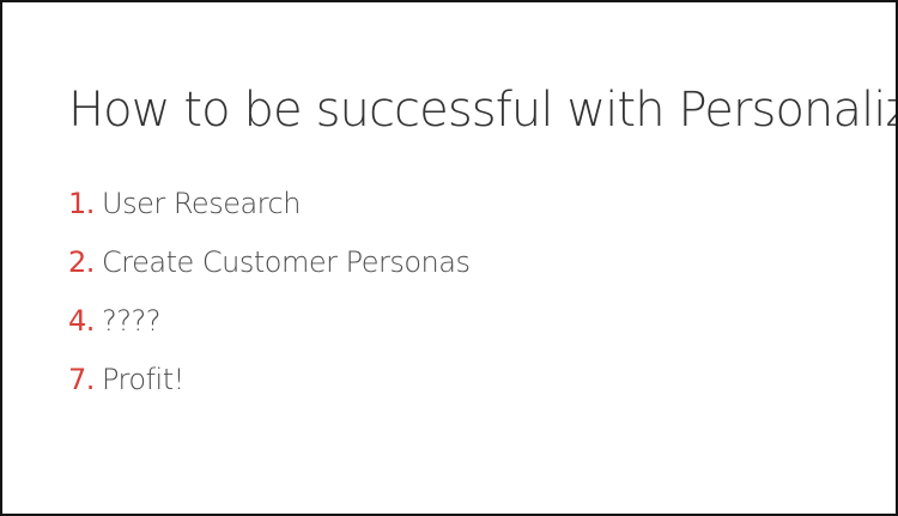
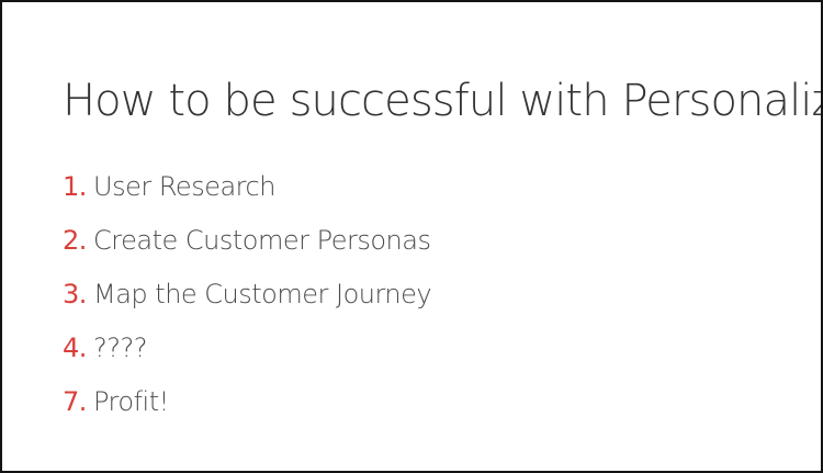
  How to be successful with Personali
  1.
  User Research
  2.
  Create Customer Personas
+ 3.
+ Map the Customer Journey
  4.
  ????
  7.
  Profit!
